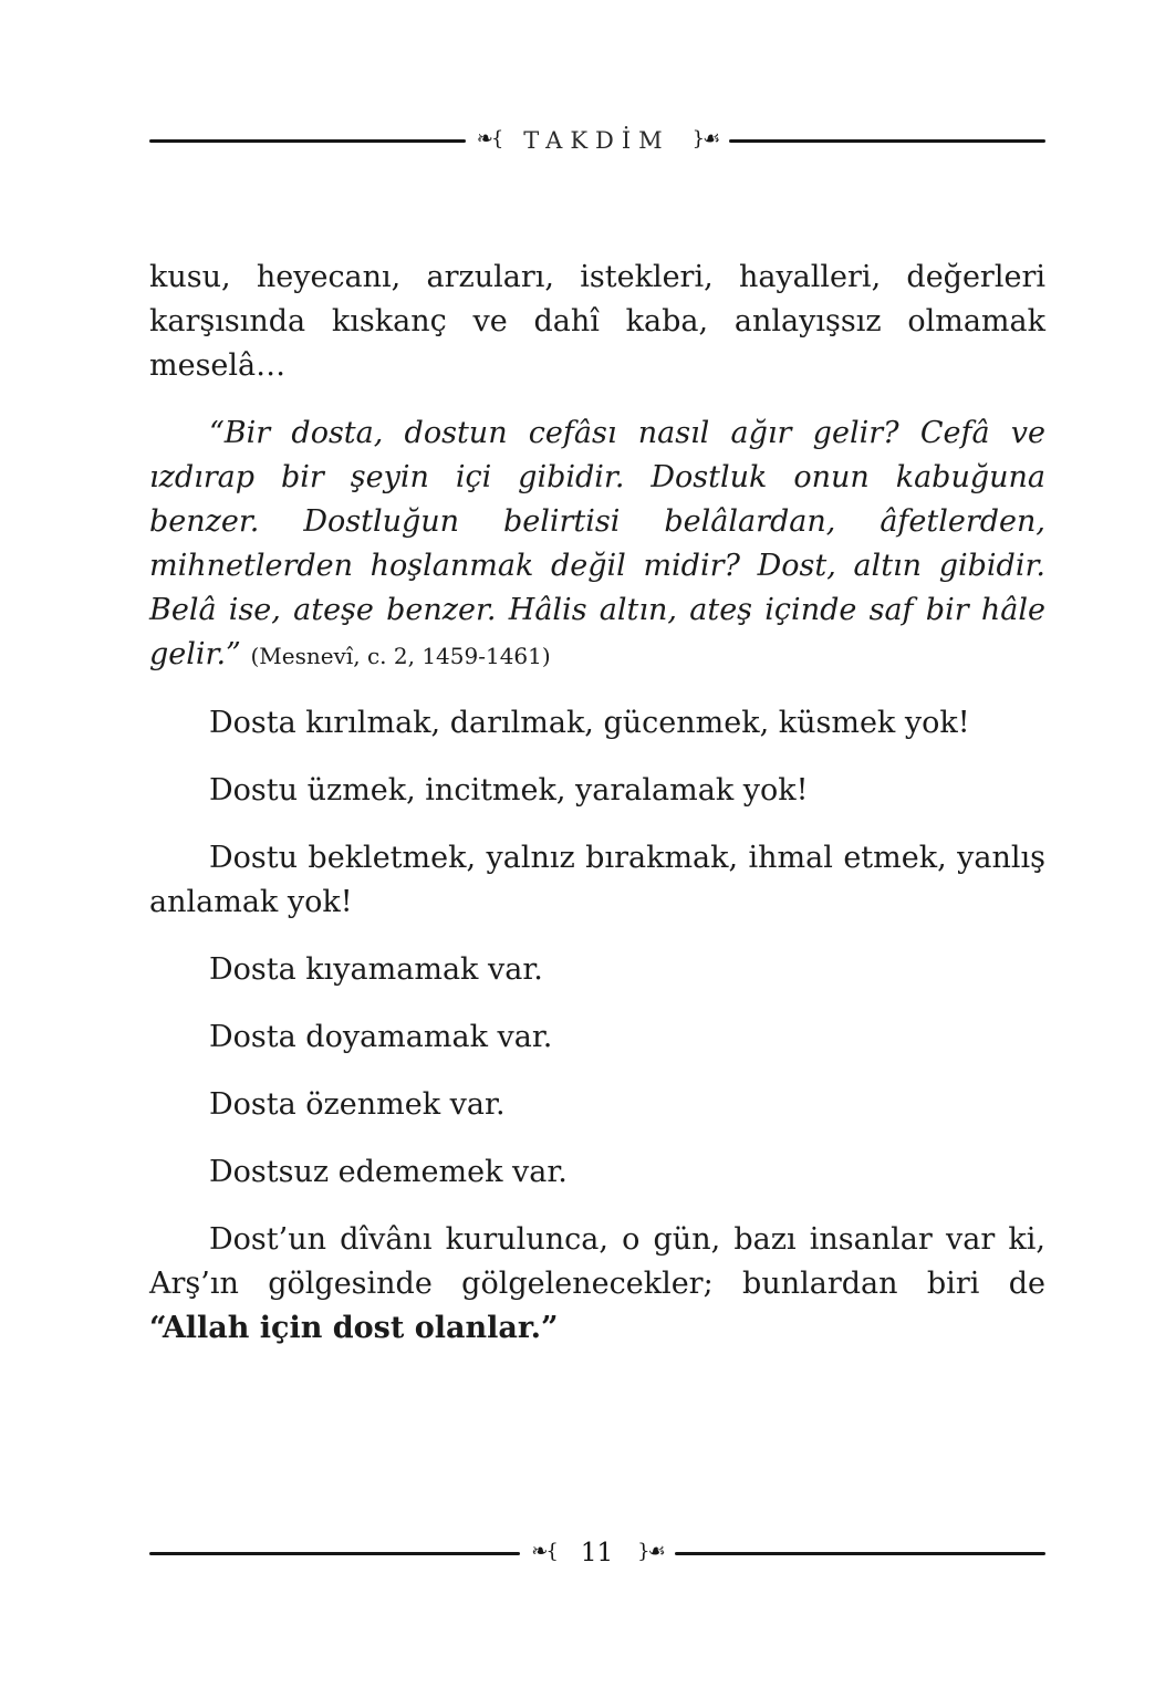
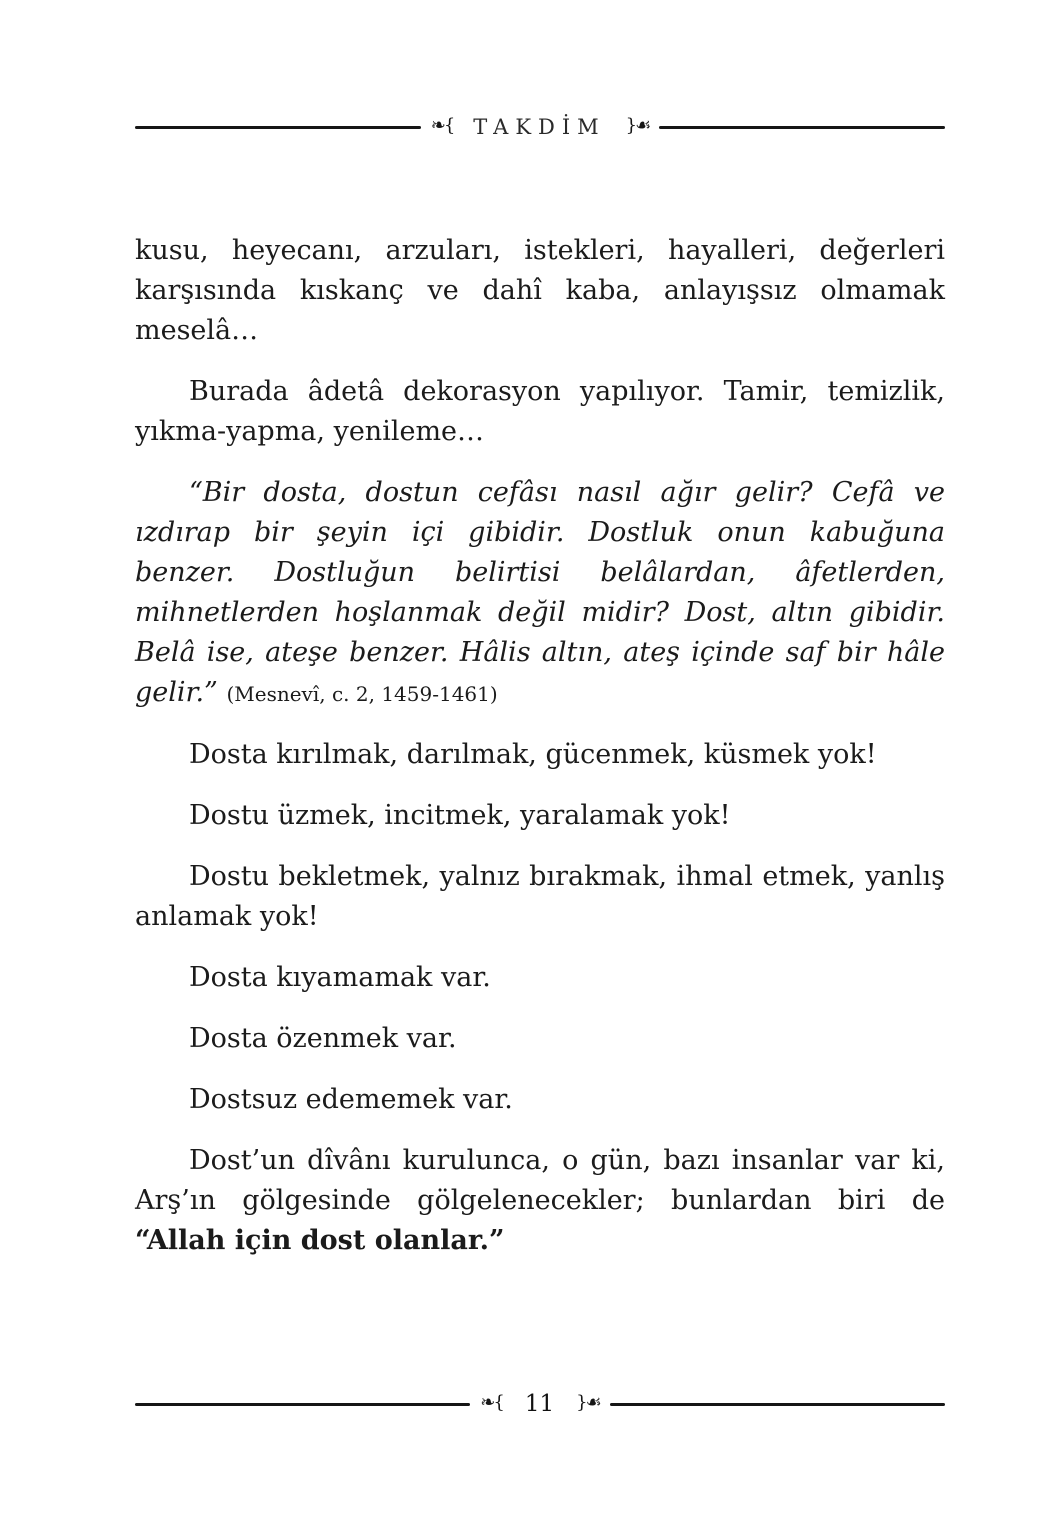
  ❧{
  TAKDİM
  }☙
  kusu, heyecanı, arzuları, istekleri, hayalleri, değerleri karşısında kıskanç ve dahî kaba, anlayışsız olmamak meselâ…
+ Burada âdetâ dekorasyon yapılıyor. Tamir, temizlik, yıkma-yapma, yenileme…
  “Bir dosta, dostun cefâsı nasıl ağır gelir? Cefâ ve ızdırap bir şeyin içi gibidir. Dostluk onun kabuğuna benzer. Dostluğun belirtisi belâlardan, âfetlerden, mihnetlerden hoşlanmak değil midir? Dost, altın gibidir. Belâ ise, ateşe benzer. Hâlis altın, ateş içinde saf bir hâle gelir.” (Mesnevî, c. 2, 1459-1461)
  Dosta kırılmak, darılmak, gücenmek, küsmek yok!
  Dostu üzmek, incitmek, yaralamak yok!
  Dostu bekletmek, yalnız bırakmak, ihmal etmek, yanlış anlamak yok!
  Dosta kıyamamak var.
- Dosta doyamamak var.
  Dosta özenmek var.
  Dostsuz edememek var.
  Dost’un dîvânı kurulunca, o gün, bazı insanlar var ki, Arş’ın gölgesinde gölgelenecekler; bunlardan biri de “Allah için dost olanlar.”
  ❧{
  11
  }☙
